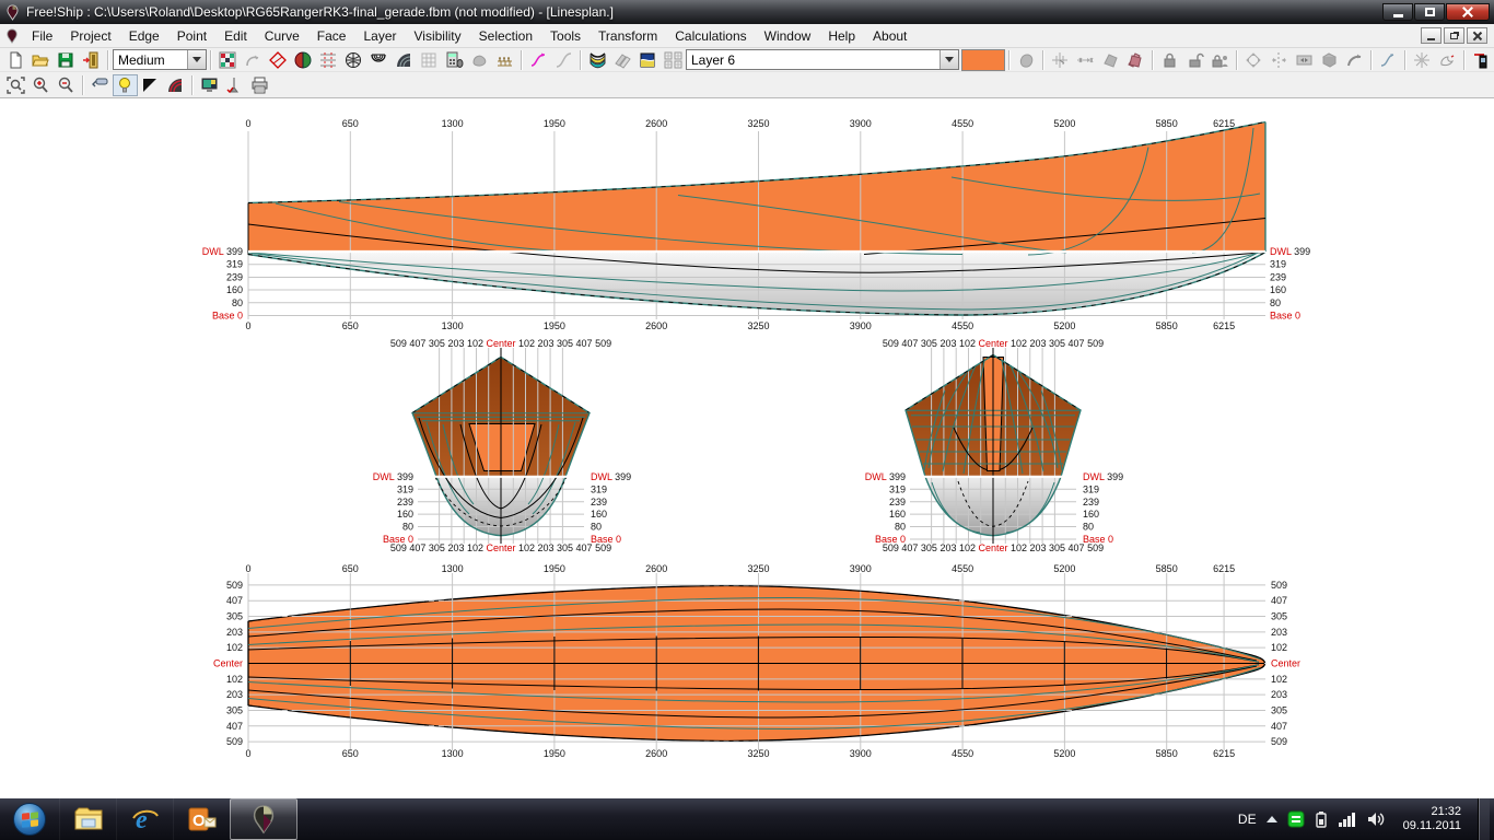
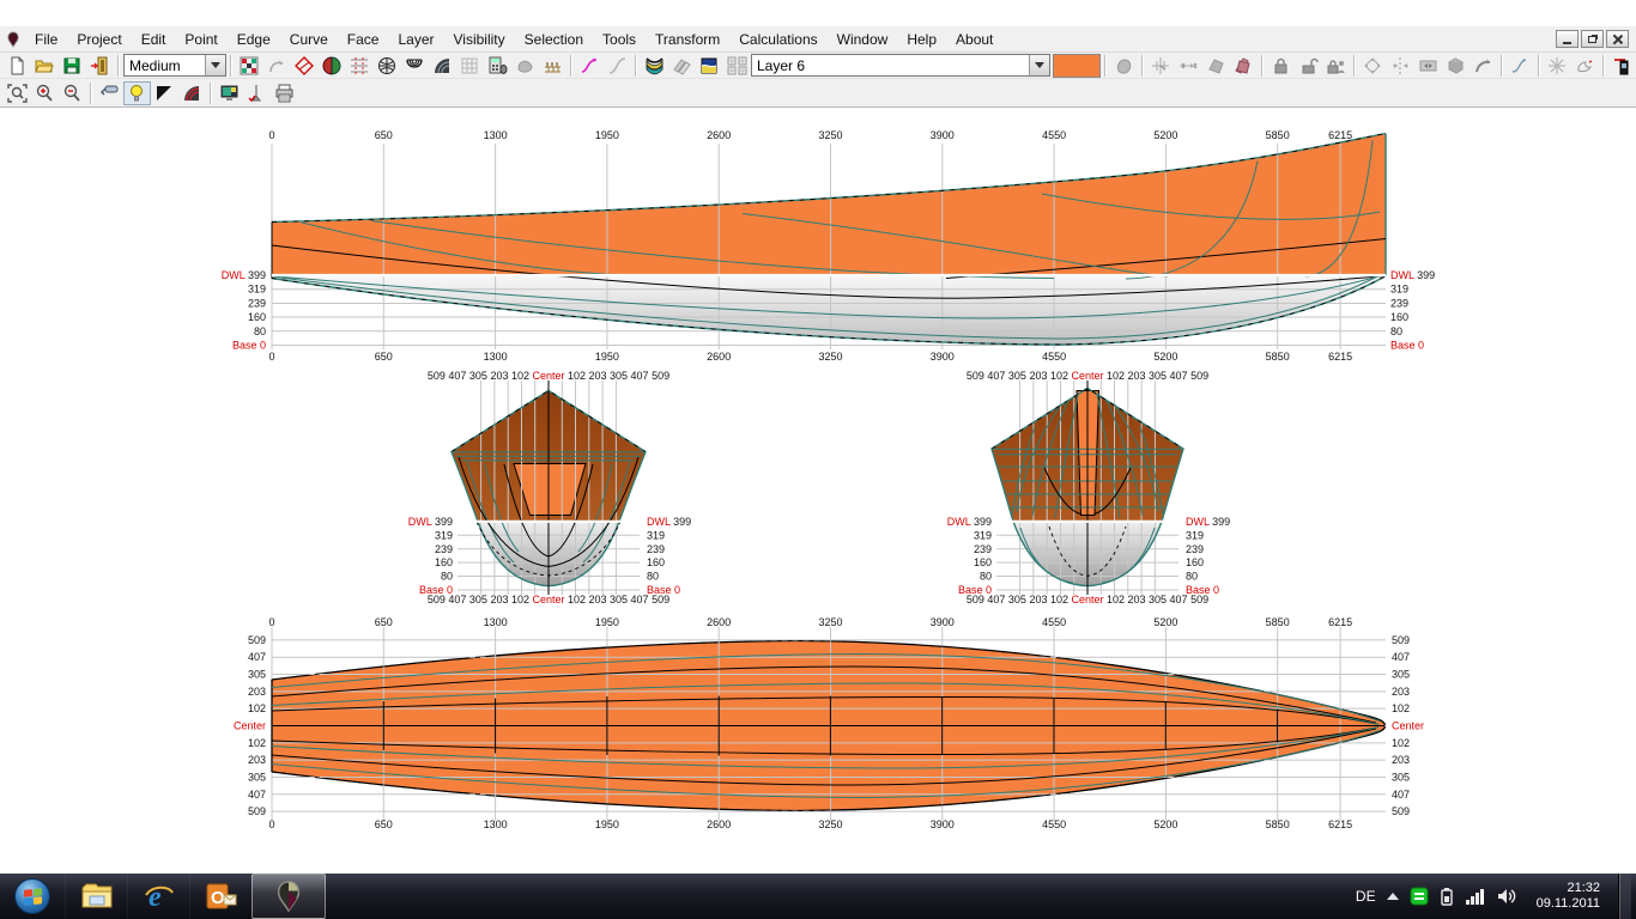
- Free!Ship : C:\Users\Roland\Desktop\RG65RangerRK3-final_gerade.fbm (not modified) - [Linesplan.]
  File
  Project
- Edge
+ Edit
  Point
- Edit
+ Edge
  Curve
  Face
  Layer
  Visibility
  Selection
  Tools
  Transform
  Calculations
  Window
  Help
  About
  Medium
  Layer 6
  0
  0
  650
  650
  1300
  1300
  1950
  1950
  2600
  2600
  3250
  3250
  3900
  3900
  4550
  4550
  5200
  5200
  5850
  5850
  6215
  6215
  DWL 399
  DWL 399
  319
  319
  239
  239
  160
  160
  80
  80
  Base 0
  Base 0
  509 407 305 203 102 Center 102 203 305 407 509
  509 407 305 203 102 Center 102 203 305 407 509
  DWL 399
  DWL 399
  319
  319
  239
  239
  160
  160
  80
  80
  Base 0
  Base 0
  509 407 305 203 102 Center 102 203 305 407 509
  509 407 305 203 102 Center 102 203 305 407 509
  DWL 399
  DWL 399
  319
  319
  239
  239
  160
  160
  80
  80
  Base 0
  Base 0
  0
  0
  650
  650
  1300
  1300
  1950
  1950
  2600
  2600
  3250
  3250
  3900
  3900
  4550
  4550
  5200
  5200
  5850
  5850
  6215
  6215
  509
  509
  509
  509
  407
  407
  407
  407
  305
  305
  305
  305
  203
  203
  203
  203
  102
  102
  102
  102
  Center
  Center
  e
  O
  DE
  21:32
  09.11.2011
